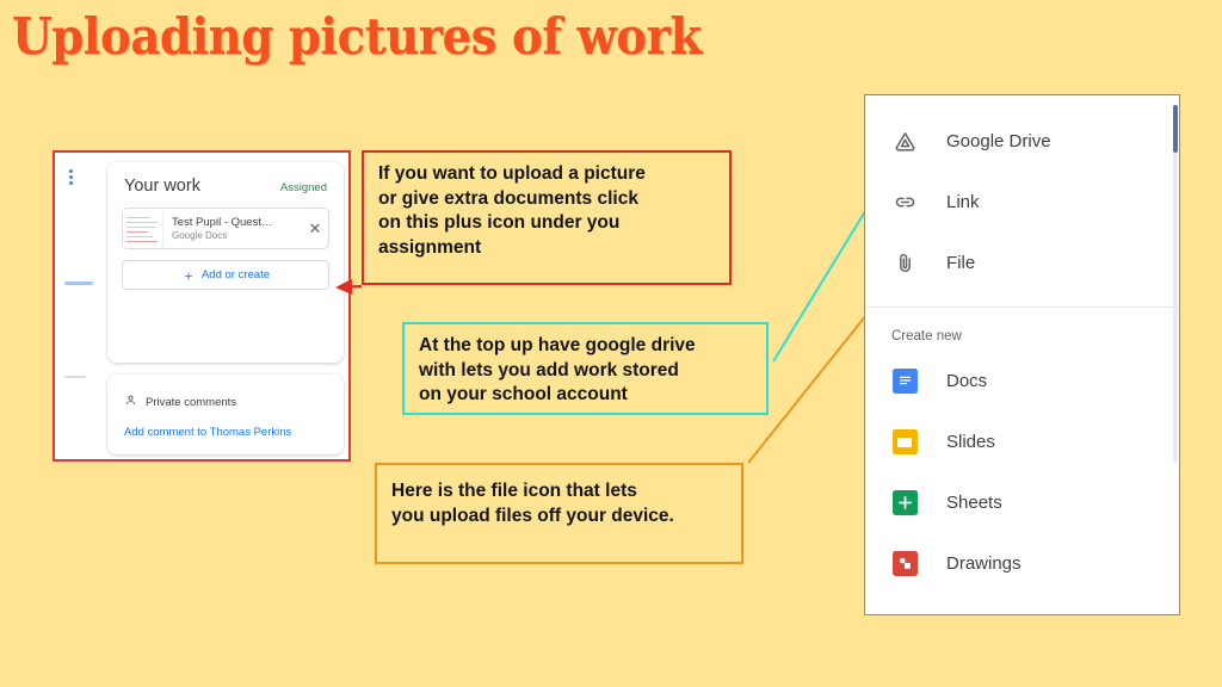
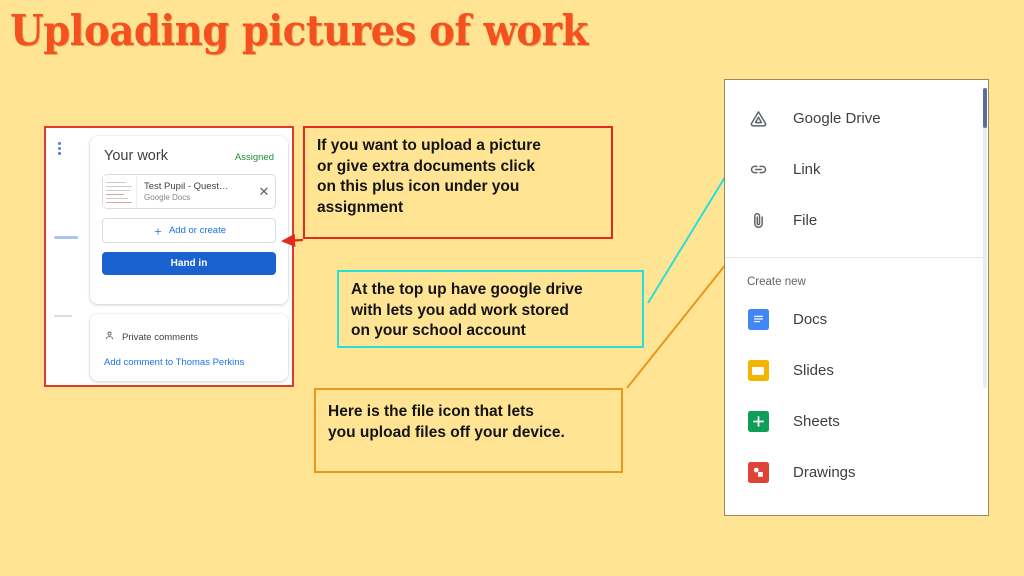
  Uploading pictures of work
  Your work
  Assigned
  Test Pupil - Quest…
  Google Docs
  ✕
  ＋
  Add or create
+ Hand in
  Private comments
  Add comment to Thomas Perkins
  If you want to upload a picture
  or give extra documents click
  on this plus icon under you
  assignment
  At the top up have google drive
  with lets you add work stored
  on your school account
  Here is the file icon that lets
  you upload files off your device.
  Google Drive
  Link
  File
  Create new
  Docs
  Slides
  Sheets
  Drawings
